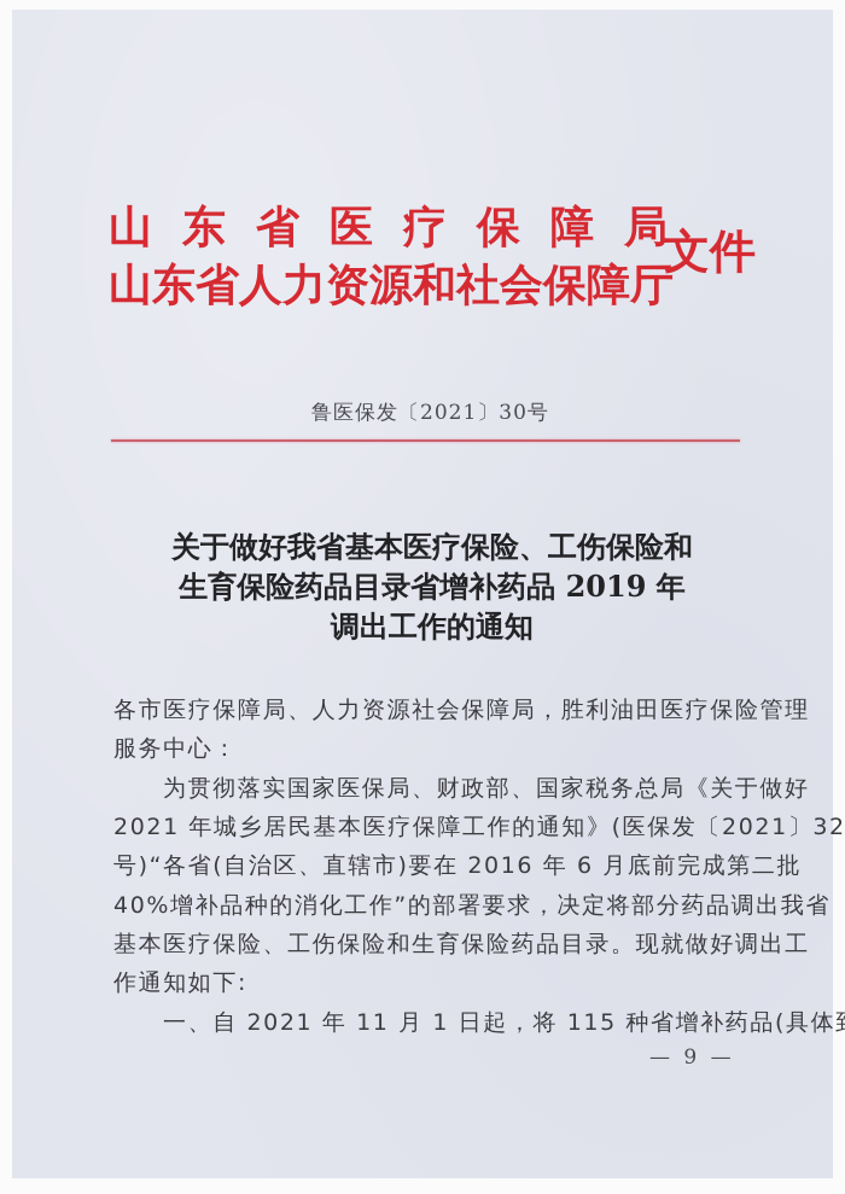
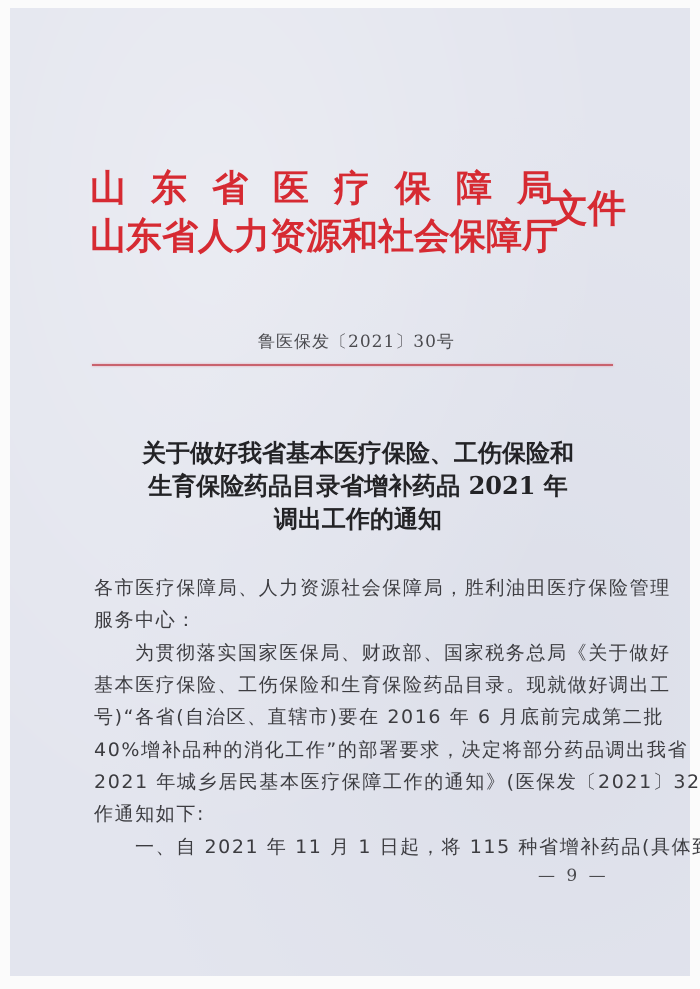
  山东省医疗保障局
  山东省人力资源和社会保障厅
  文件
  鲁医保发〔2021〕30号
  关于做好我省基本医疗保险、工伤保险和
- 生育保险药品目录省增补药品 2019 年
+ 生育保险药品目录省增补药品 2021 年
  调出工作的通知
  各市医疗保障局、人力资源社会保障局，胜利油田医疗保险管理
  服务中心：
  为贯彻落实国家医保局、财政部、国家税务总局《关于做好
- 2021 年城乡居民基本医疗保障工作的通知》(医保发〔2021〕32
+ 基本医疗保险、工伤保险和生育保险药品目录。现就做好调出工
  号)“各省(自治区、直辖市)要在 2016 年 6 月底前完成第二批
  40%增补品种的消化工作”的部署要求，决定将部分药品调出我省
- 基本医疗保险、工伤保险和生育保险药品目录。现就做好调出工
+ 2021 年城乡居民基本医疗保障工作的通知》(医保发〔2021〕32
  作通知如下:
  一、自 2021 年 11 月 1 日起，将 115 种省增补药品(具体
  — 9 —
